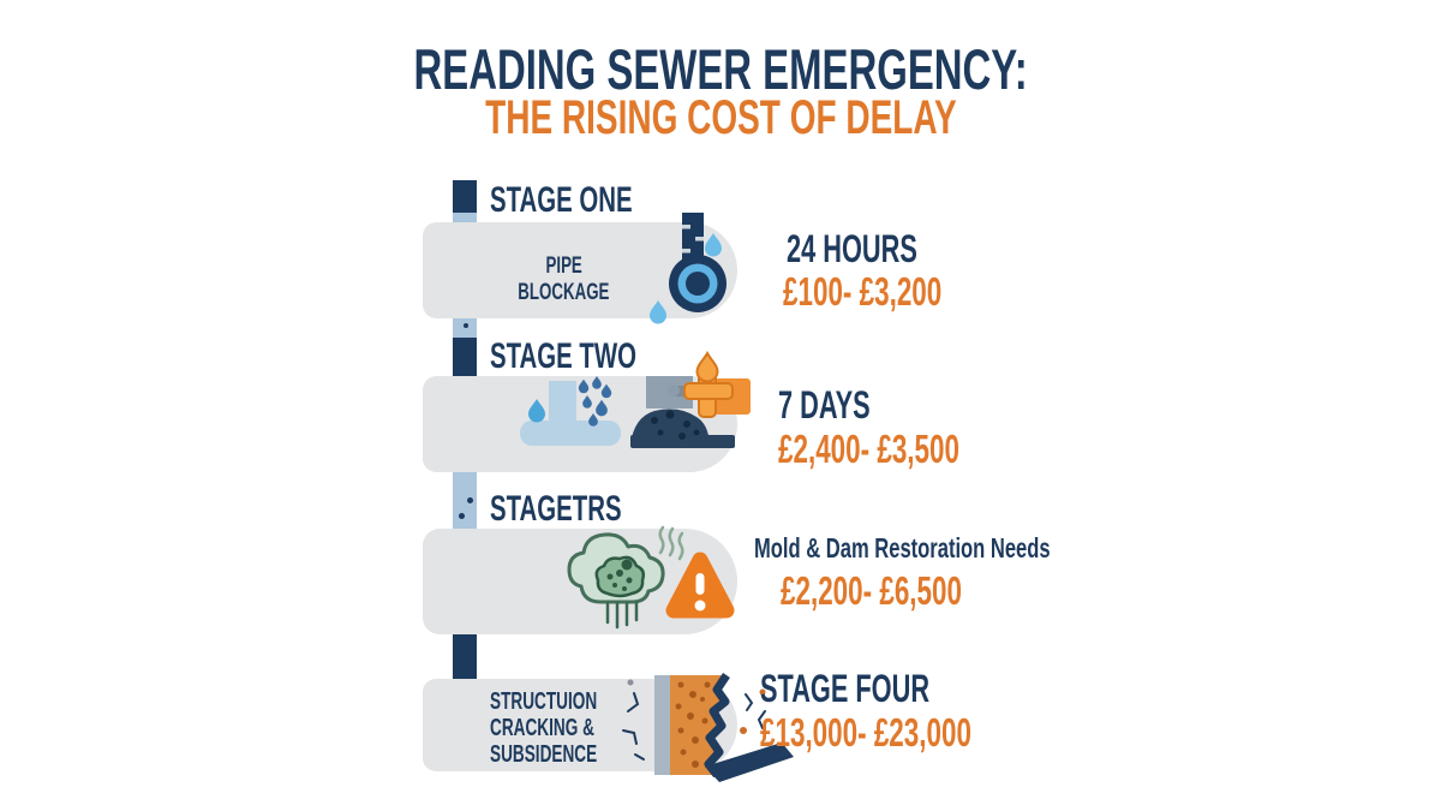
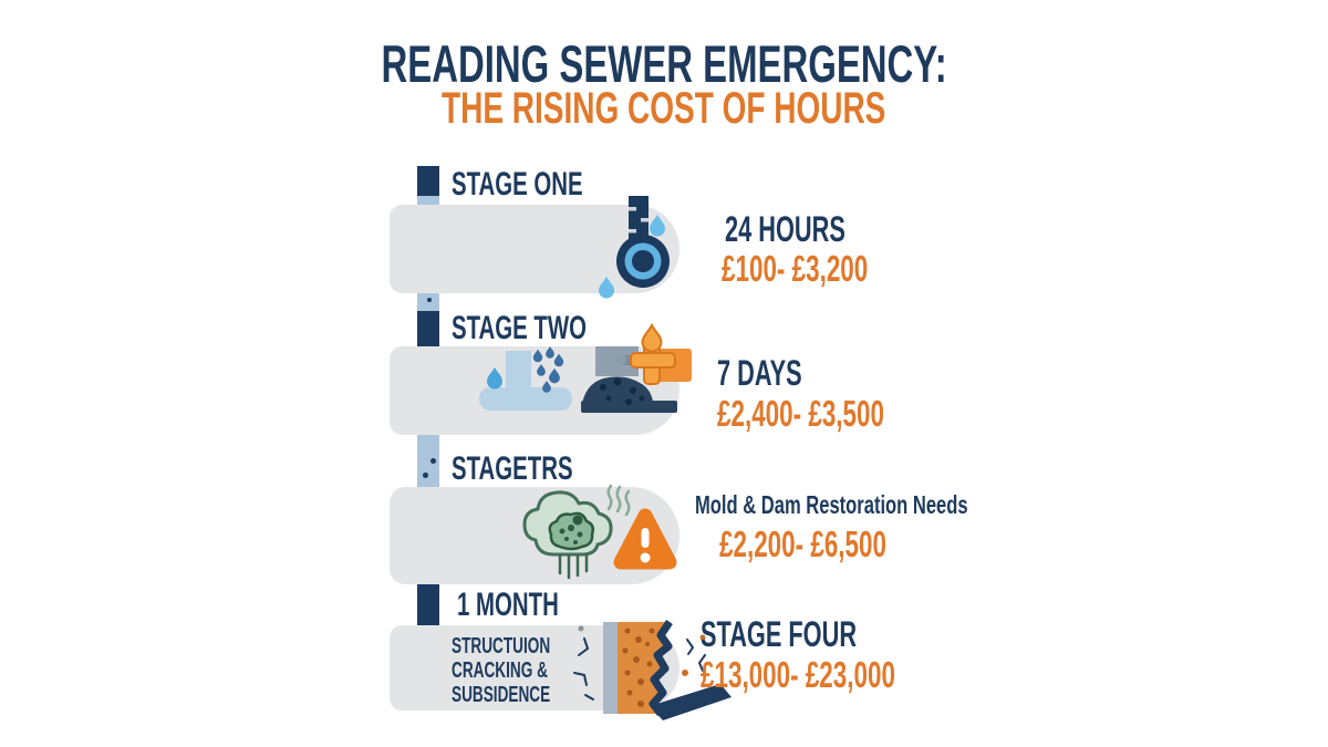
  READING SEWER EMERGENCY:
- THE RISING COST OF DELAY
+ THE RISING COST OF HOURS
  STAGE ONE
- PIPE
- BLOCKAGE
  24 HOURS
  £100- £3,200
  STAGE TWO
  7 DAYS
  £2,400- £3,500
  STAGETRS
  Mold & Dam Restoration Needs
  £2,200- £6,500
+ 1 MONTH
  STRUCTUION
  CRACKING &
  SUBSIDENCE
  STAGE FOUR
  £13,000- £23,000
